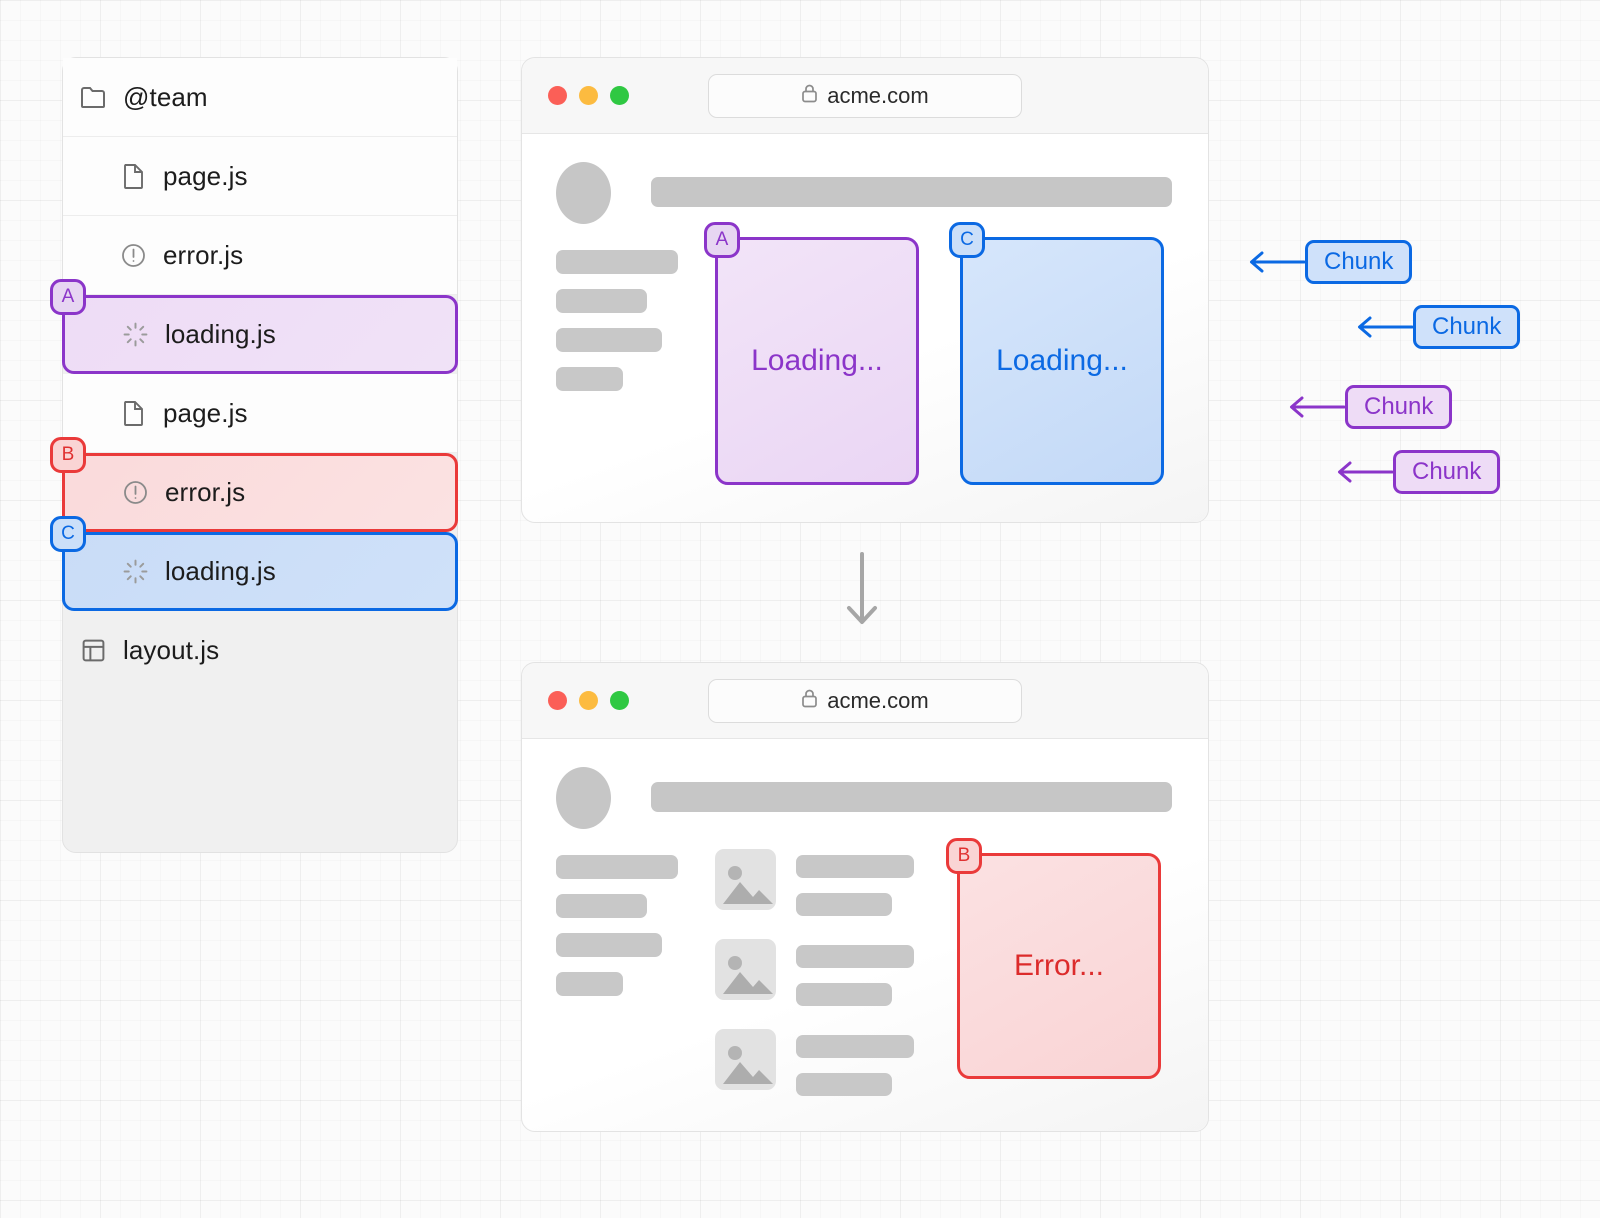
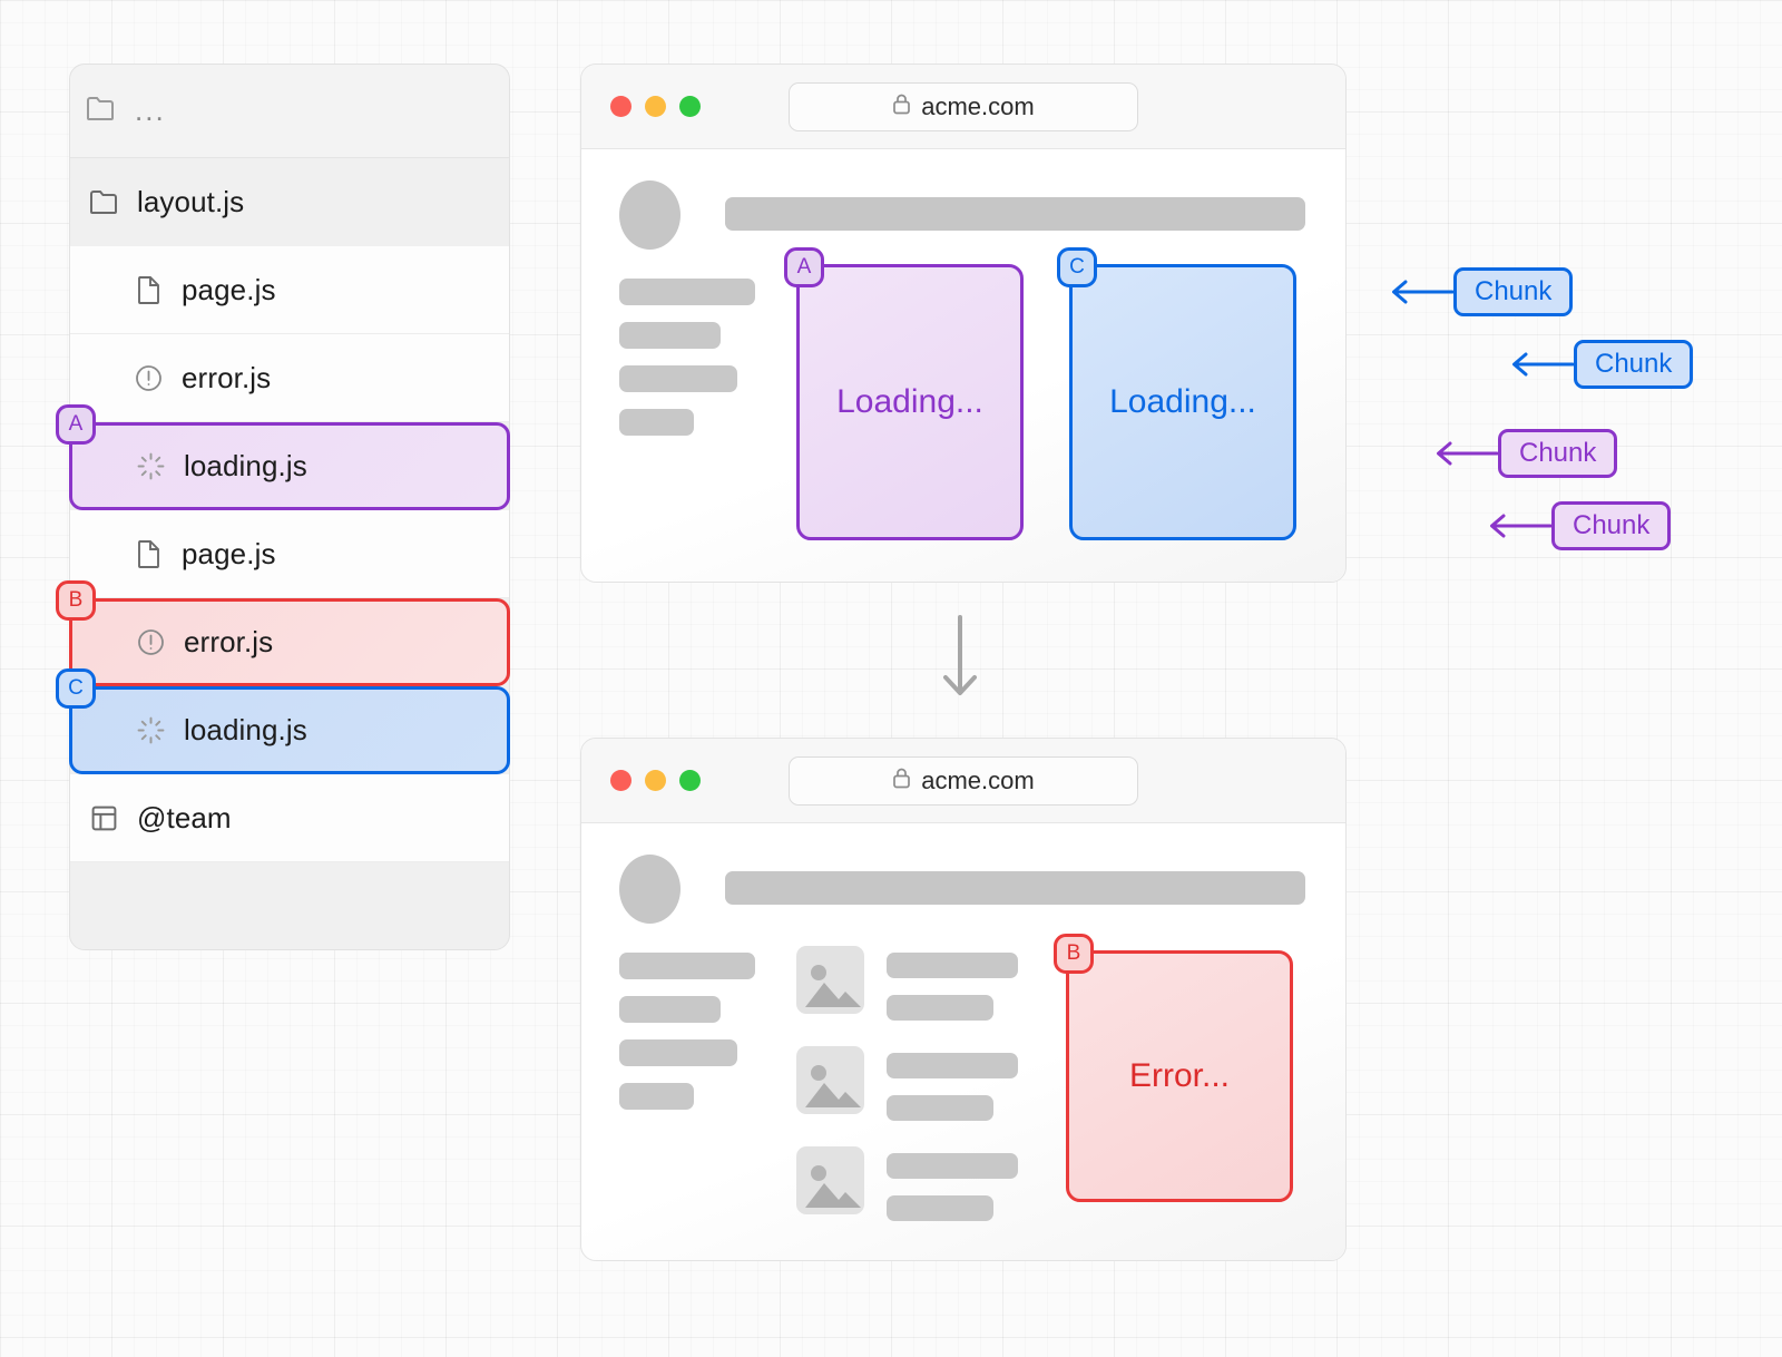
+ ...
- @team
+ layout.js
  page.js
  error.js
  A
  loading.js
  page.js
  B
  error.js
  C
  loading.js
- layout.js
+ @team
  acme.com
  A
  Loading...
  C
  Loading...
  acme.com
  B
  Error...
  Chunk
  Chunk
  Chunk
  Chunk
